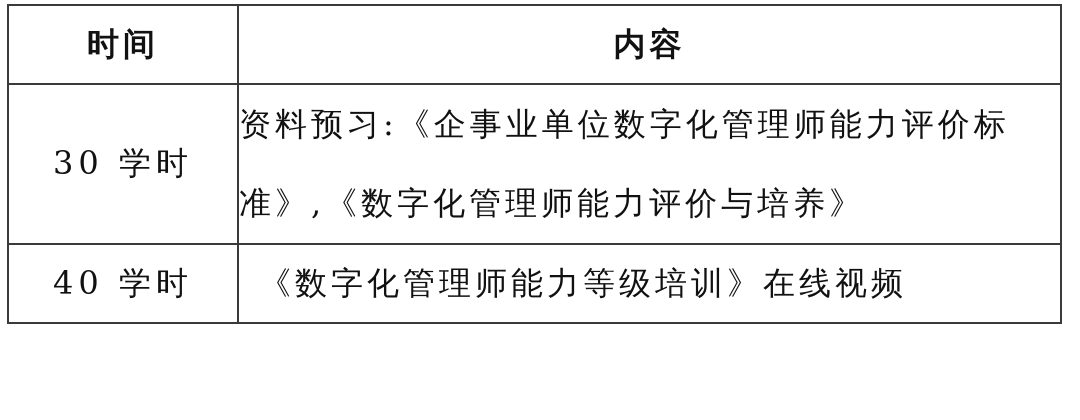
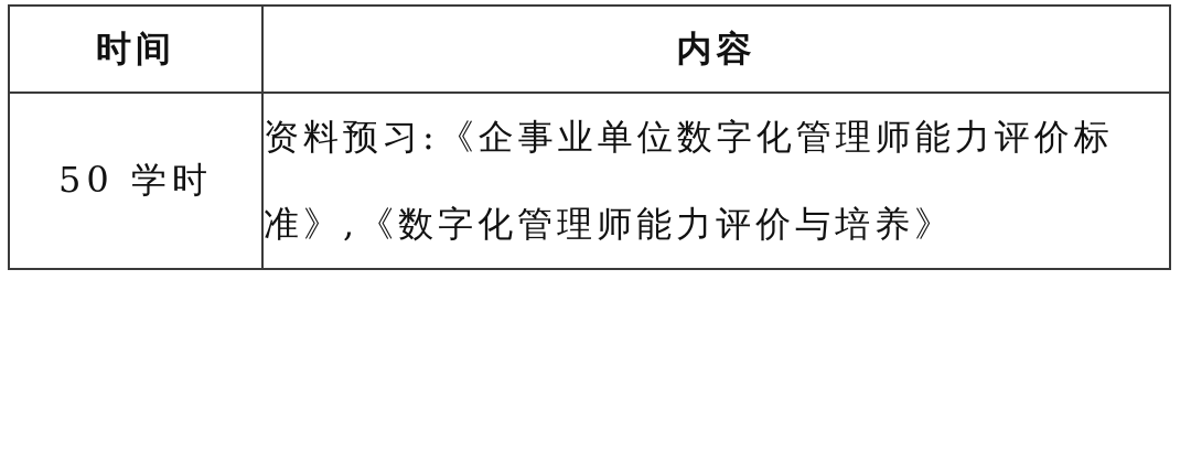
  时间	内容
- 30 学时	资料预习:《企事业单位数字化管理师能力评价标准》,《数字化管理师能力评价与培养》
+ 50 学时	资料预习:《企事业单位数字化管理师能力评价标准》,《数字化管理师能力评价与培养》
- 40 学时	《数字化管理师能力等级培训》在线视频
